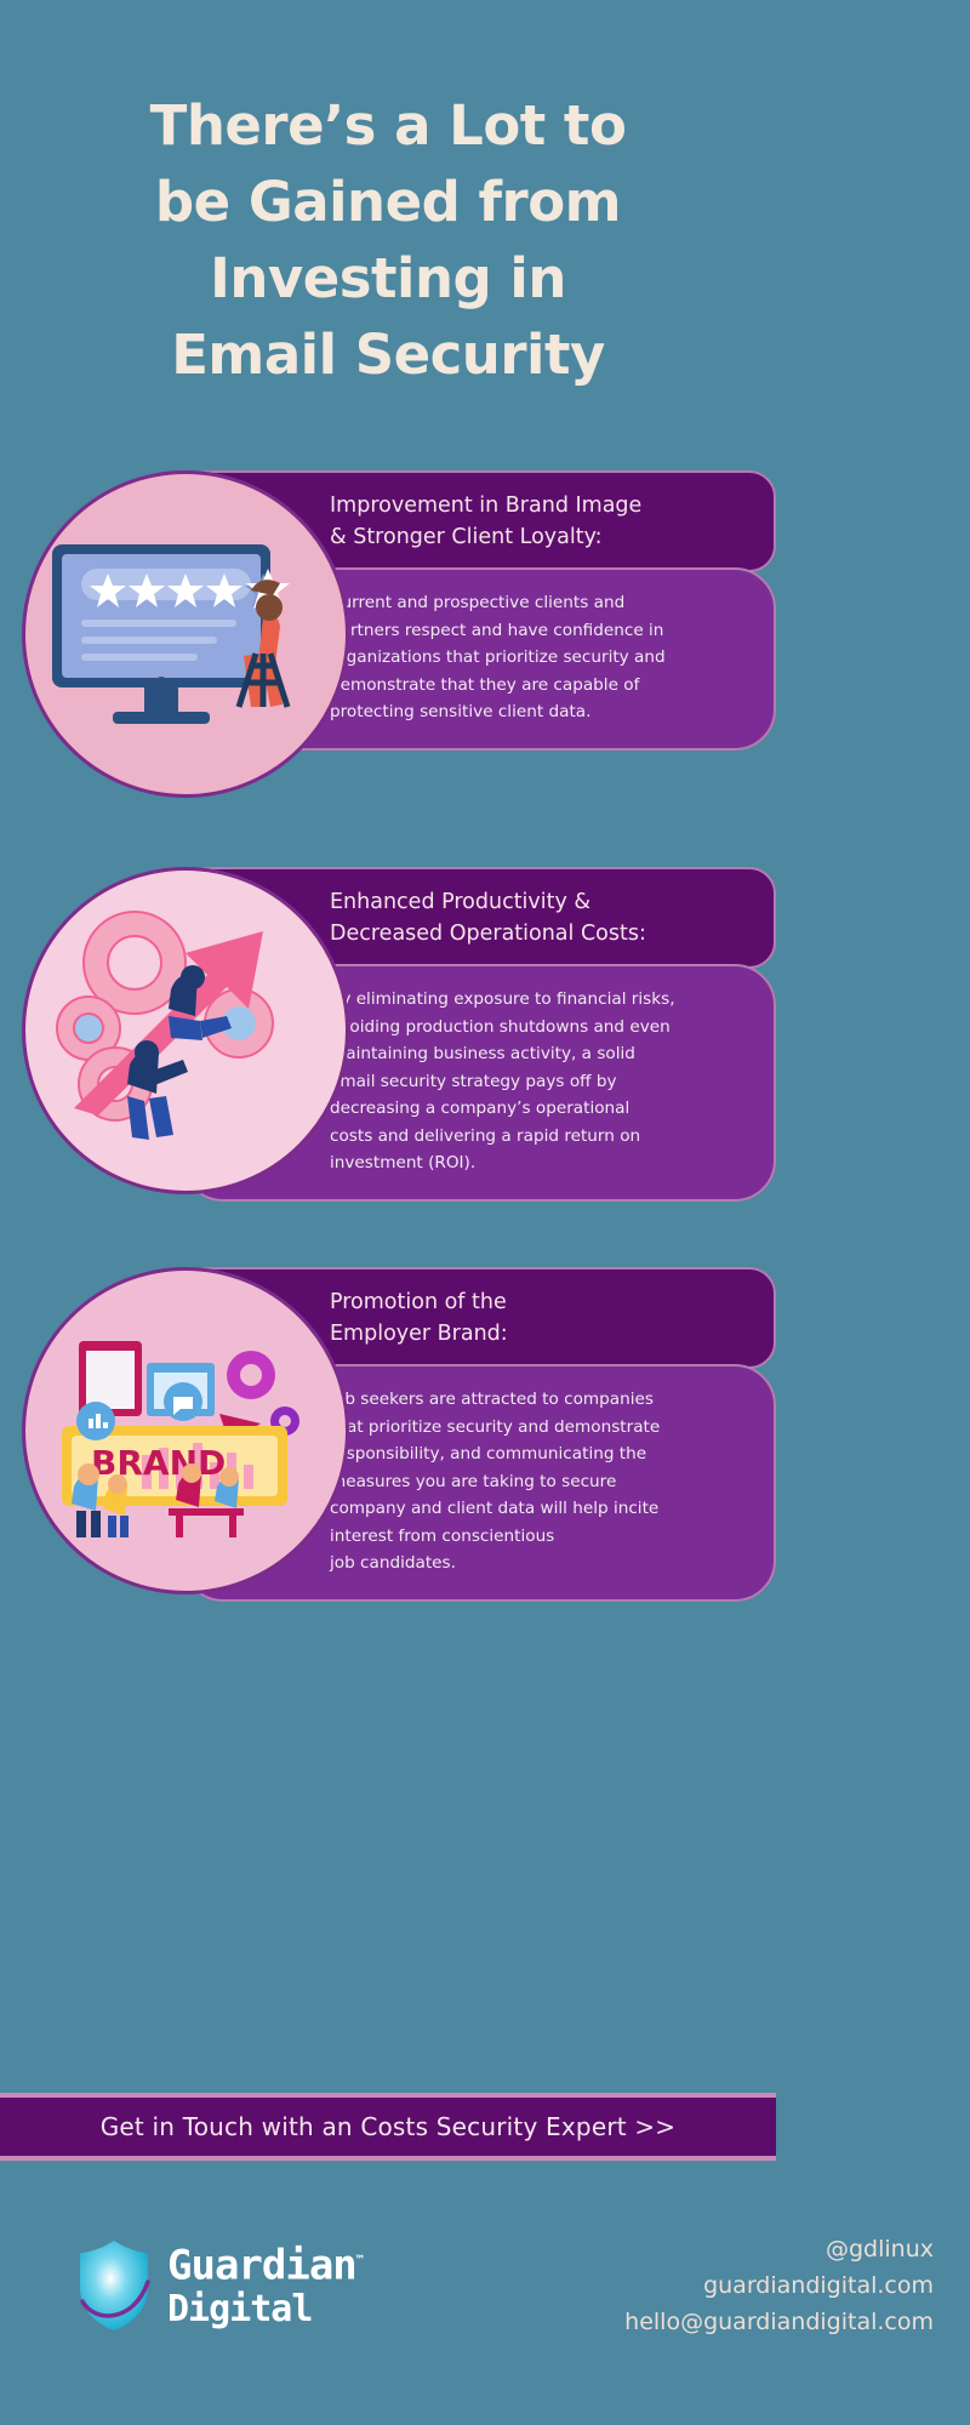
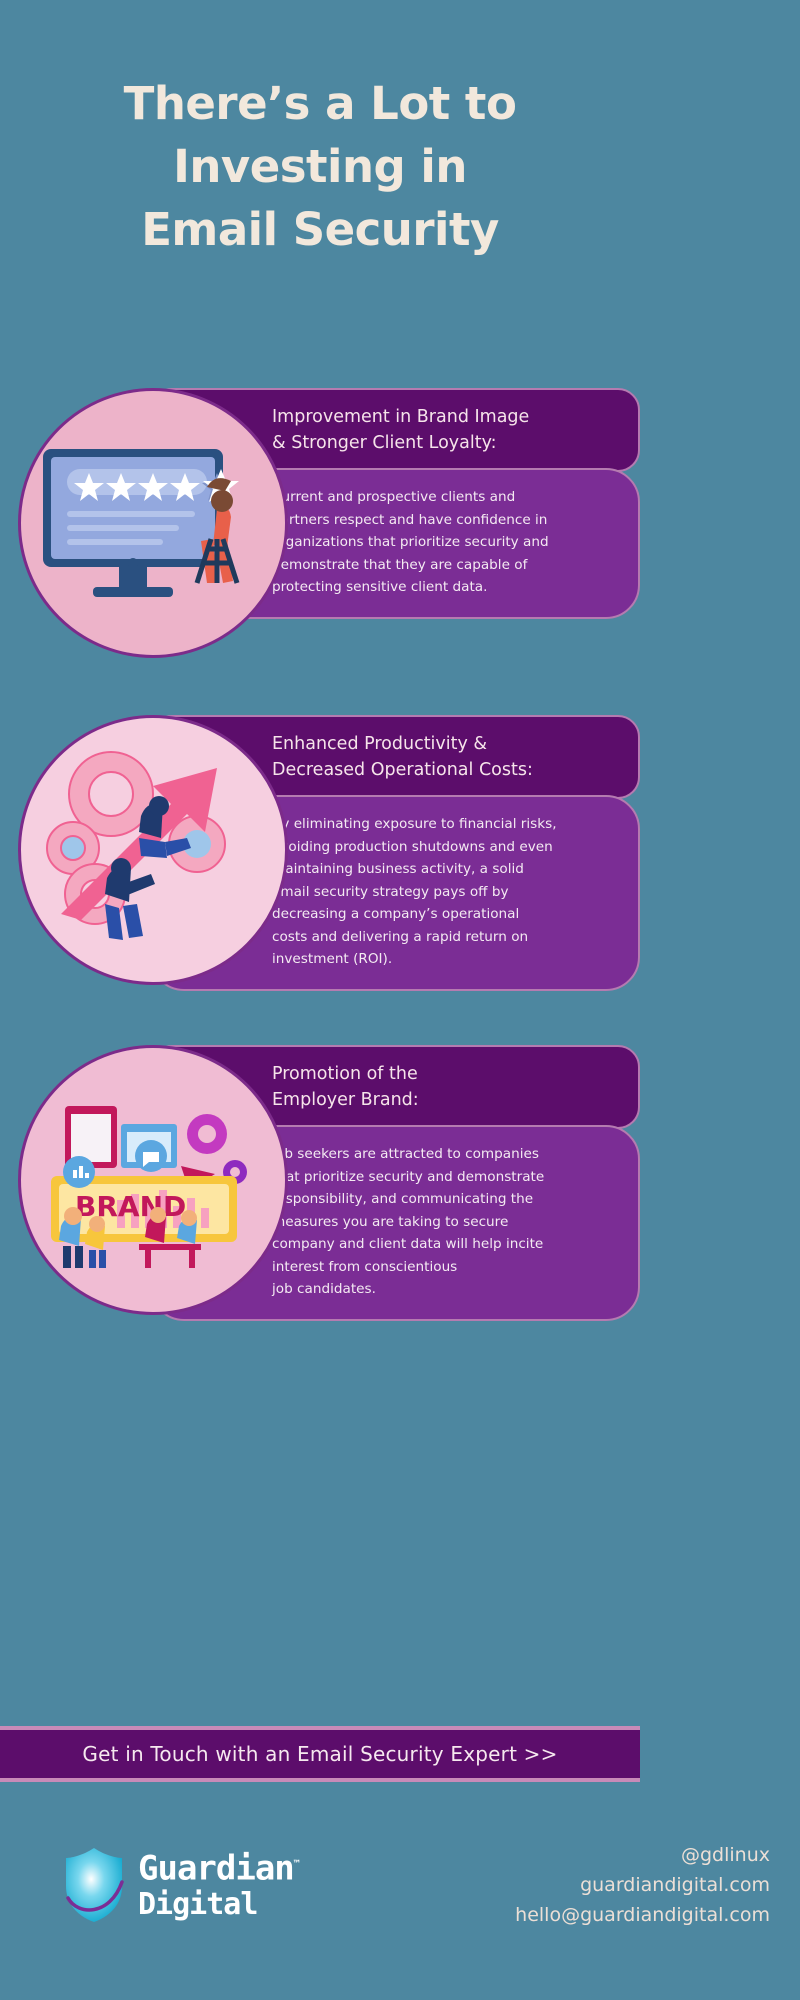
  There’s a Lot to
- be Gained from
  Investing in
  Email Security
  Improvement in Brand Image
  & Stronger Client Loyalty:
  urrent and prospective clients and
  rtners respect and have confidence in
  ganizations that prioritize security and
  emonstrate that they are capable of
  protecting sensitive client data.
  Enhanced Productivity &
  Decreased Operational Costs:
  eliminating exposure to financial risks,
  oiding production shutdowns and even
  aintaining business activity, a solid
  mail security strategy pays off by
  decreasing a company’s operational
  costs and delivering a rapid return on
  investment (ROI).
  Promotion of the
  Employer Brand:
  b seekers are attracted to companies
  at prioritize security and demonstrate
  sponsibility, and communicating the
  easures you are taking to secure
  company and client data will help incite
  interest from conscientious
  job candidates.
  BRAND
- Get in Touch with an Costs Security Expert >>
+ Get in Touch with an Email Security Expert >>
  Guardian™
  Digital
  @gdlinux
  guardiandigital.com
  hello@guardiandigital.com
